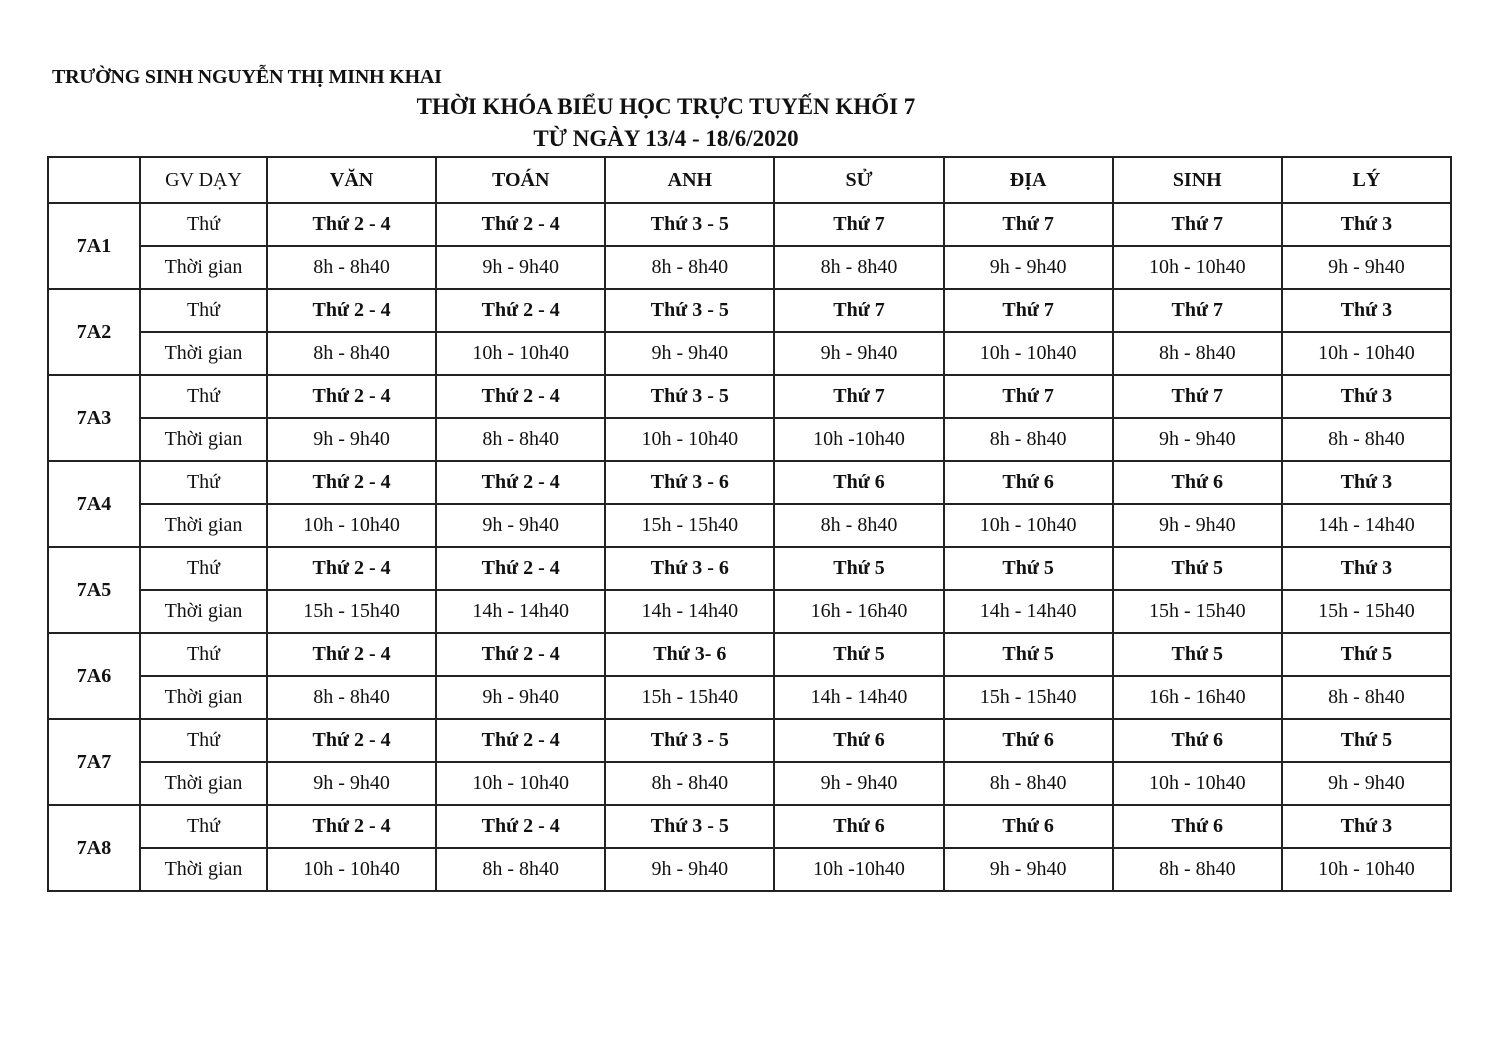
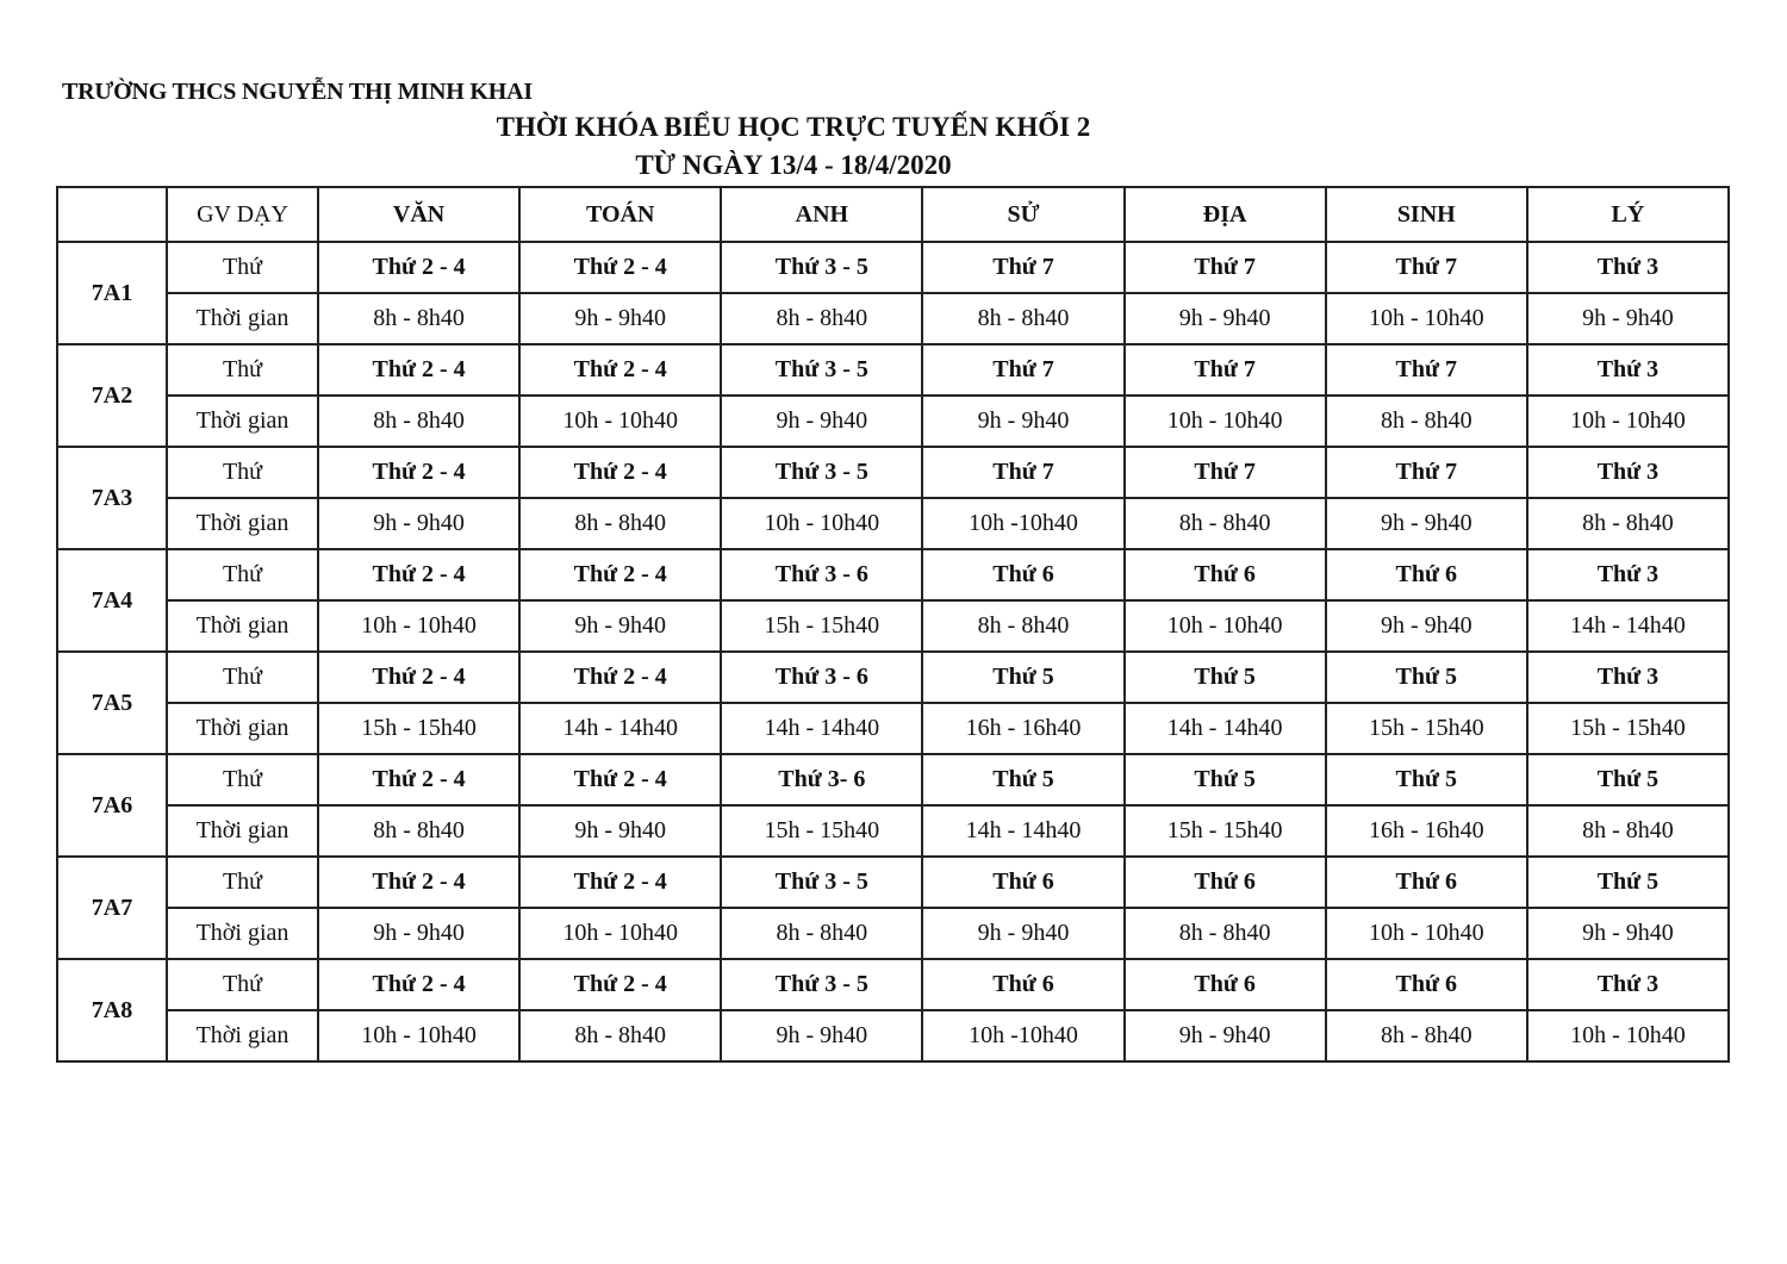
- TRƯỜNG SINH NGUYỄN THỊ MINH KHAI
+ TRƯỜNG THCS NGUYỄN THỊ MINH KHAI
- THỜI KHÓA BIỂU HỌC TRỰC TUYẾN KHỐI 7
+ THỜI KHÓA BIỂU HỌC TRỰC TUYẾN KHỐI 2
- TỪ NGÀY 13/4 - 18/6/2020
+ TỪ NGÀY 13/4 - 18/4/2020
  	GV DẠY	VĂN	TOÁN	ANH	SỬ	ĐỊA	SINH	LÝ
  7A1	Thứ	Thứ 2 - 4	Thứ 2 - 4	Thứ 3 - 5	Thứ 7	Thứ 7	Thứ 7	Thứ 3
  Thời gian	8h - 8h40	9h - 9h40	8h - 8h40	8h - 8h40	9h - 9h40	10h - 10h40	9h - 9h40
  7A2	Thứ	Thứ 2 - 4	Thứ 2 - 4	Thứ 3 - 5	Thứ 7	Thứ 7	Thứ 7	Thứ 3
  Thời gian	8h - 8h40	10h - 10h40	9h - 9h40	9h - 9h40	10h - 10h40	8h - 8h40	10h - 10h40
  7A3	Thứ	Thứ 2 - 4	Thứ 2 - 4	Thứ 3 - 5	Thứ 7	Thứ 7	Thứ 7	Thứ 3
  Thời gian	9h - 9h40	8h - 8h40	10h - 10h40	10h -10h40	8h - 8h40	9h - 9h40	8h - 8h40
  7A4	Thứ	Thứ 2 - 4	Thứ 2 - 4	Thứ 3 - 6	Thứ 6	Thứ 6	Thứ 6	Thứ 3
  Thời gian	10h - 10h40	9h - 9h40	15h - 15h40	8h - 8h40	10h - 10h40	9h - 9h40	14h - 14h40
  7A5	Thứ	Thứ 2 - 4	Thứ 2 - 4	Thứ 3 - 6	Thứ 5	Thứ 5	Thứ 5	Thứ 3
  Thời gian	15h - 15h40	14h - 14h40	14h - 14h40	16h - 16h40	14h - 14h40	15h - 15h40	15h - 15h40
  7A6	Thứ	Thứ 2 - 4	Thứ 2 - 4	Thứ 3- 6	Thứ 5	Thứ 5	Thứ 5	Thứ 5
  Thời gian	8h - 8h40	9h - 9h40	15h - 15h40	14h - 14h40	15h - 15h40	16h - 16h40	8h - 8h40
  7A7	Thứ	Thứ 2 - 4	Thứ 2 - 4	Thứ 3 - 5	Thứ 6	Thứ 6	Thứ 6	Thứ 5
  Thời gian	9h - 9h40	10h - 10h40	8h - 8h40	9h - 9h40	8h - 8h40	10h - 10h40	9h - 9h40
  7A8	Thứ	Thứ 2 - 4	Thứ 2 - 4	Thứ 3 - 5	Thứ 6	Thứ 6	Thứ 6	Thứ 3
  Thời gian	10h - 10h40	8h - 8h40	9h - 9h40	10h -10h40	9h - 9h40	8h - 8h40	10h - 10h40
